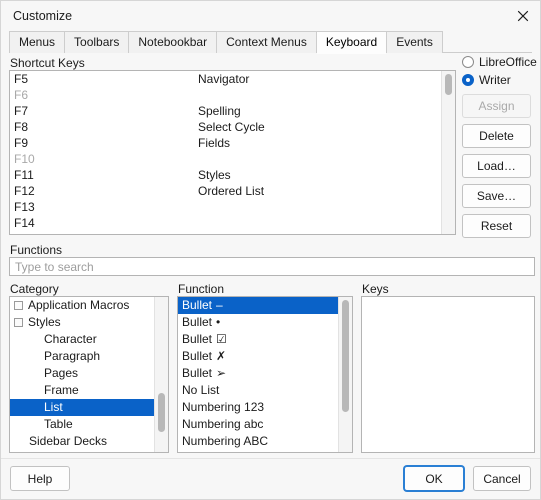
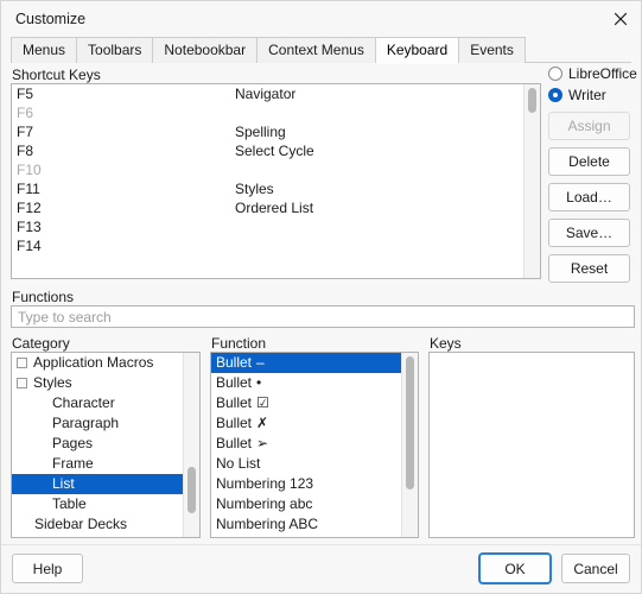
  Customize
  Menus
  Toolbars
  Notebookbar
  Context Menus
  Keyboard
  Events
  Shortcut Keys
  F5
  Navigator
  F6
  F7
  Spelling
  F8
  Select Cycle
- F9
- Fields
  F10
  F11
  Styles
  F12
  Ordered List
  F13
  F14
  LibreOffice
  Writer
  Assign
  Delete
  Load…
  Save…
  Reset
  Functions
  Type to search
  Category
  Function
  Keys
  Application Macros
  Styles
  Character
  Paragraph
  Pages
  Frame
  List
  Table
  Sidebar Decks
  Bullet
  –
  Bullet
  •
  Bullet
  ☑
  Bullet
  ✗
  Bullet
  ➢
  No List
  Numbering 123
  Numbering abc
  Numbering ABC
  Help
  OK
  Cancel
